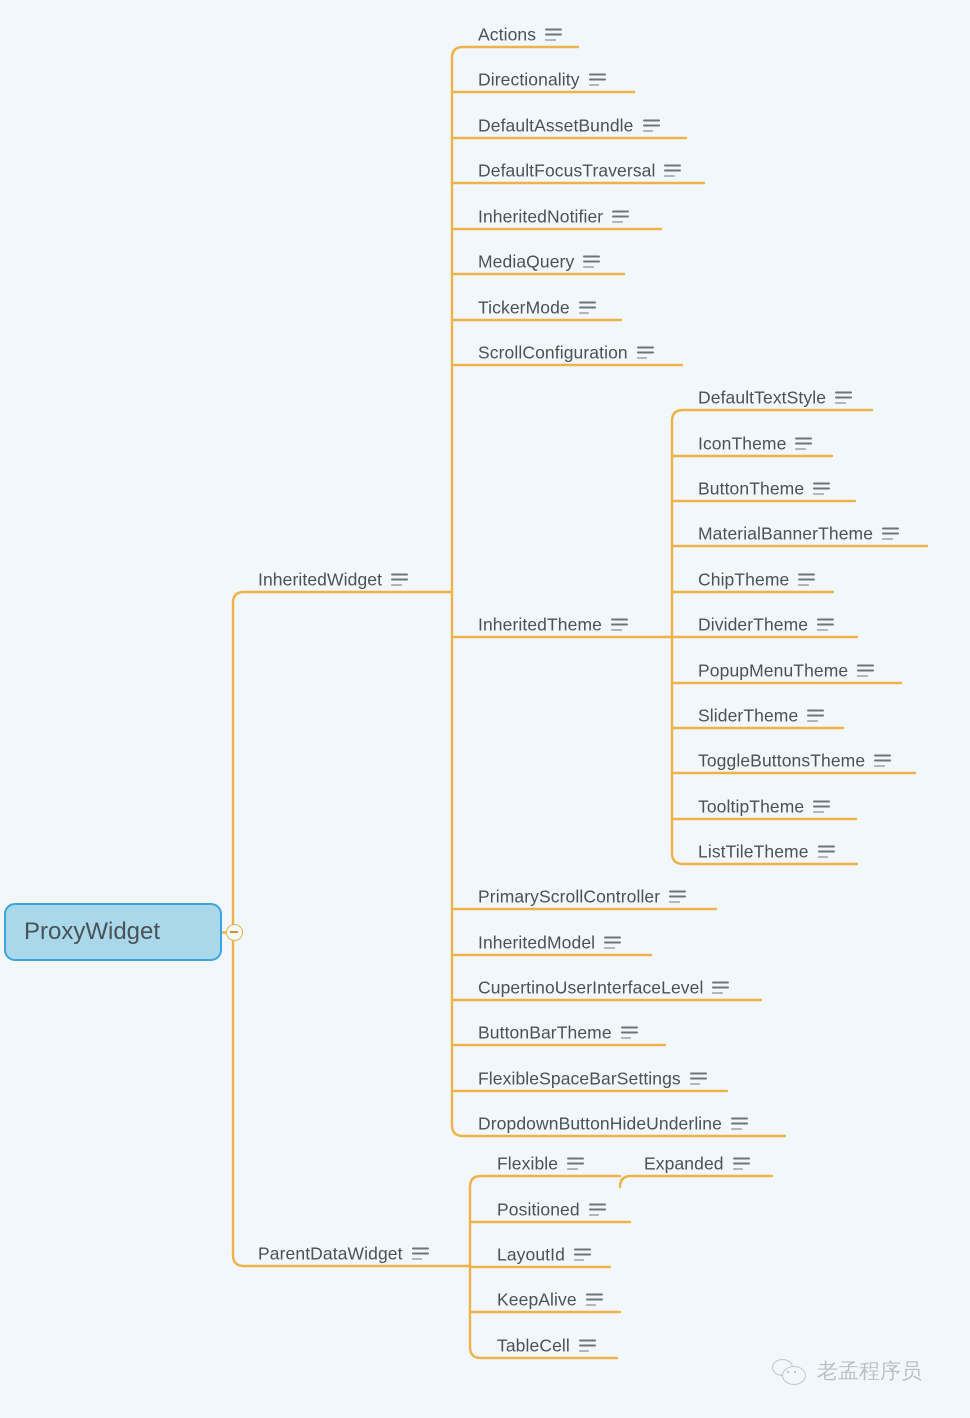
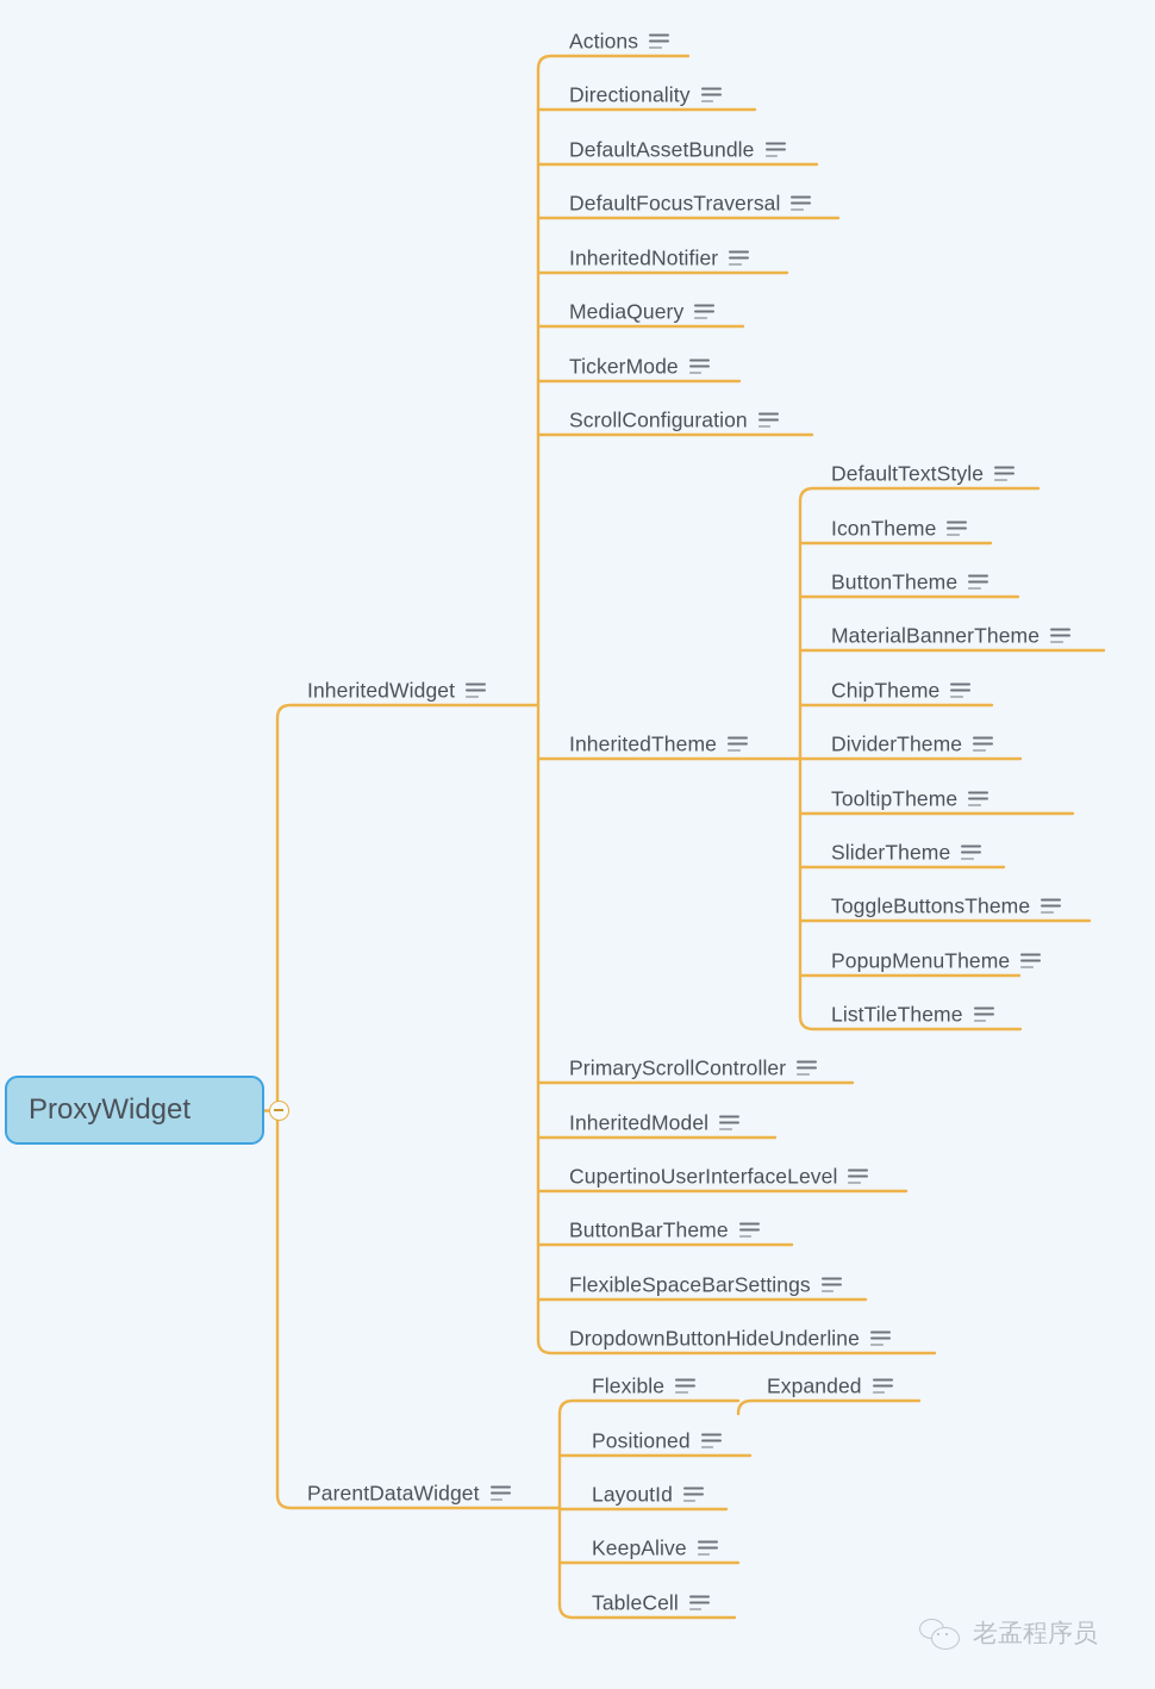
  ProxyWidget
  InheritedWidget
  Actions
  Directionality
  DefaultAssetBundle
  DefaultFocusTraversal
  InheritedNotifier
  MediaQuery
  TickerMode
  ScrollConfiguration
  InheritedTheme
  DefaultTextStyle
  IconTheme
  ButtonTheme
  MaterialBannerTheme
  ChipTheme
  DividerTheme
- PopupMenuTheme
+ TooltipTheme
  SliderTheme
  ToggleButtonsTheme
- TooltipTheme
+ PopupMenuTheme
  ListTileTheme
  PrimaryScrollController
  InheritedModel
  CupertinoUserInterfaceLevel
  ButtonBarTheme
  FlexibleSpaceBarSettings
  DropdownButtonHideUnderline
  ParentDataWidget
  Flexible
  Expanded
  Positioned
  LayoutId
  KeepAlive
  TableCell
  老孟程序员
